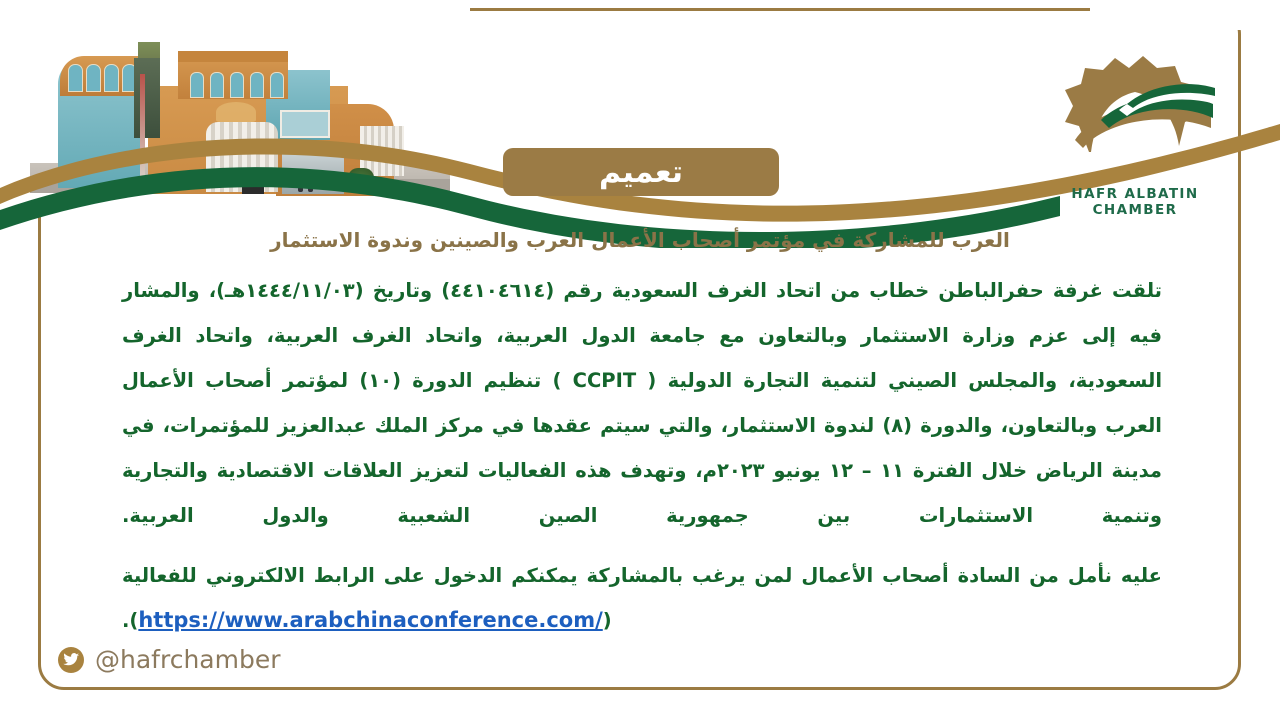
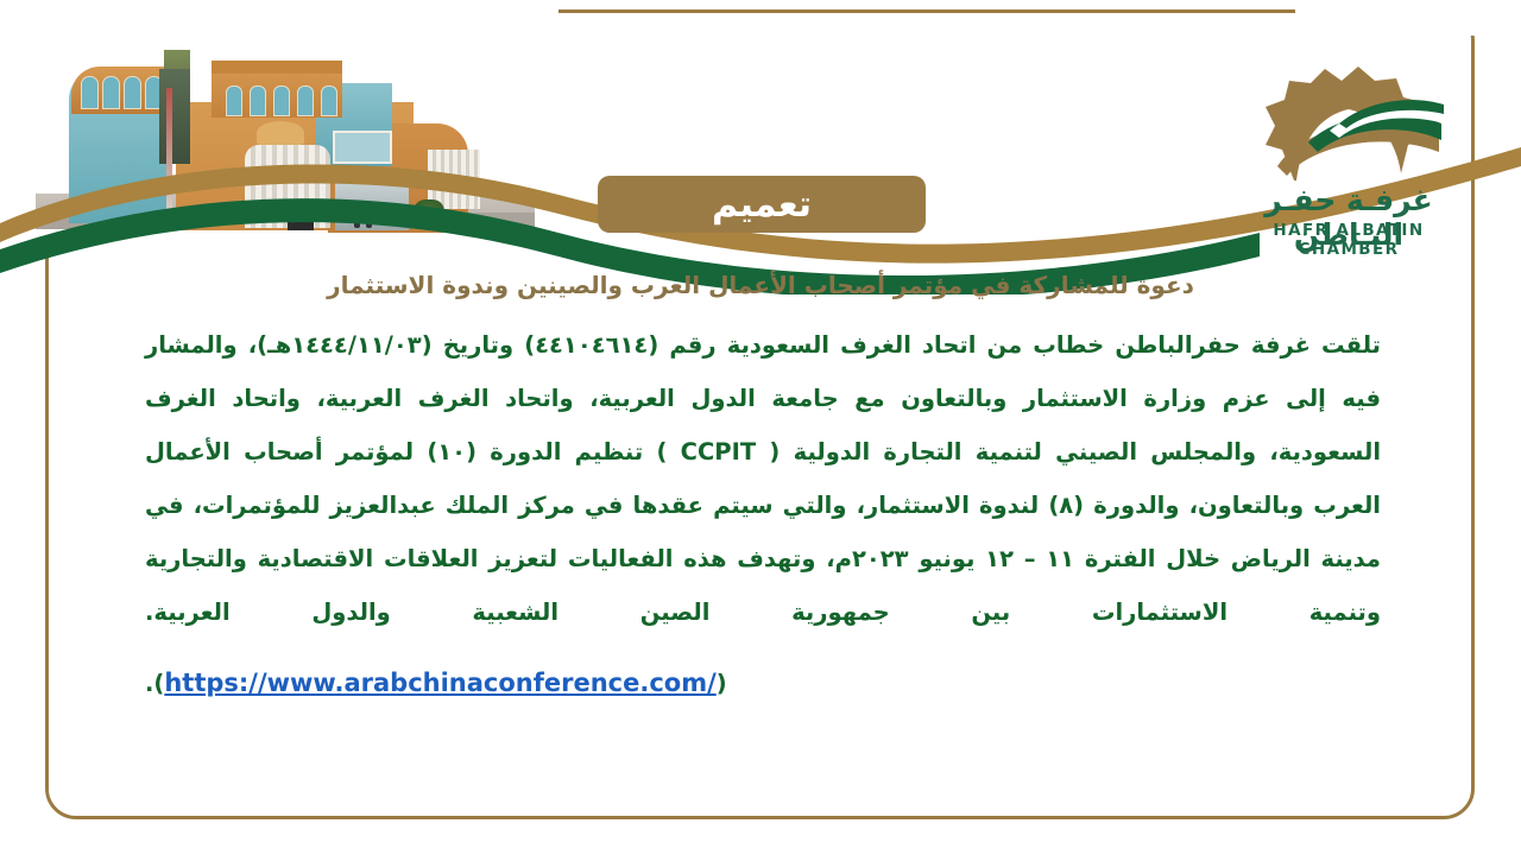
  تعميم
+ غرفـة حفـر البـاطن
  HAFR ALBATIN CHAMBER
- العرب للمشاركة في مؤتمر أصحاب الأعمال العرب والصينين وندوة الاستثمار
+ دعوة للمشاركة في مؤتمر أصحاب الأعمال العرب والصينين وندوة الاستثمار
  تلقت غرفة حفرالباطن خطاب من اتحاد الغرف السعودية رقم (٤٤١٠٤٦١٤) وتاريخ (١٤٤٤/١١/٠٣هـ)، والمشار فيه إلى عزم وزارة الاستثمار وبالتعاون مع جامعة الدول العربية، واتحاد الغرف العربية، واتحاد الغرف السعودية، والمجلس الصيني لتنمية التجارة الدولية ( CCPIT ) تنظيم الدورة (١٠) لمؤتمر أصحاب الأعمال العرب وبالتعاون، والدورة (٨) لندوة الاستثمار، والتي سيتم عقدها في مركز الملك عبدالعزيز للمؤتمرات، في مدينة الرياض خلال الفترة ١١ – ١٢ يونيو ٢٠٢٣م، وتهدف هذه الفعاليات لتعزيز العلاقات الاقتصادية والتجارية وتنمية الاستثمارات بين جمهورية الصين الشعبية والدول العربية.
- عليه نأمل من السادة أصحاب الأعمال لمن يرغب بالمشاركة يمكنكم الدخول على الرابط الالكتروني للفعالية
  (https://www.arabchinaconference.com/).
- @hafrchamber
